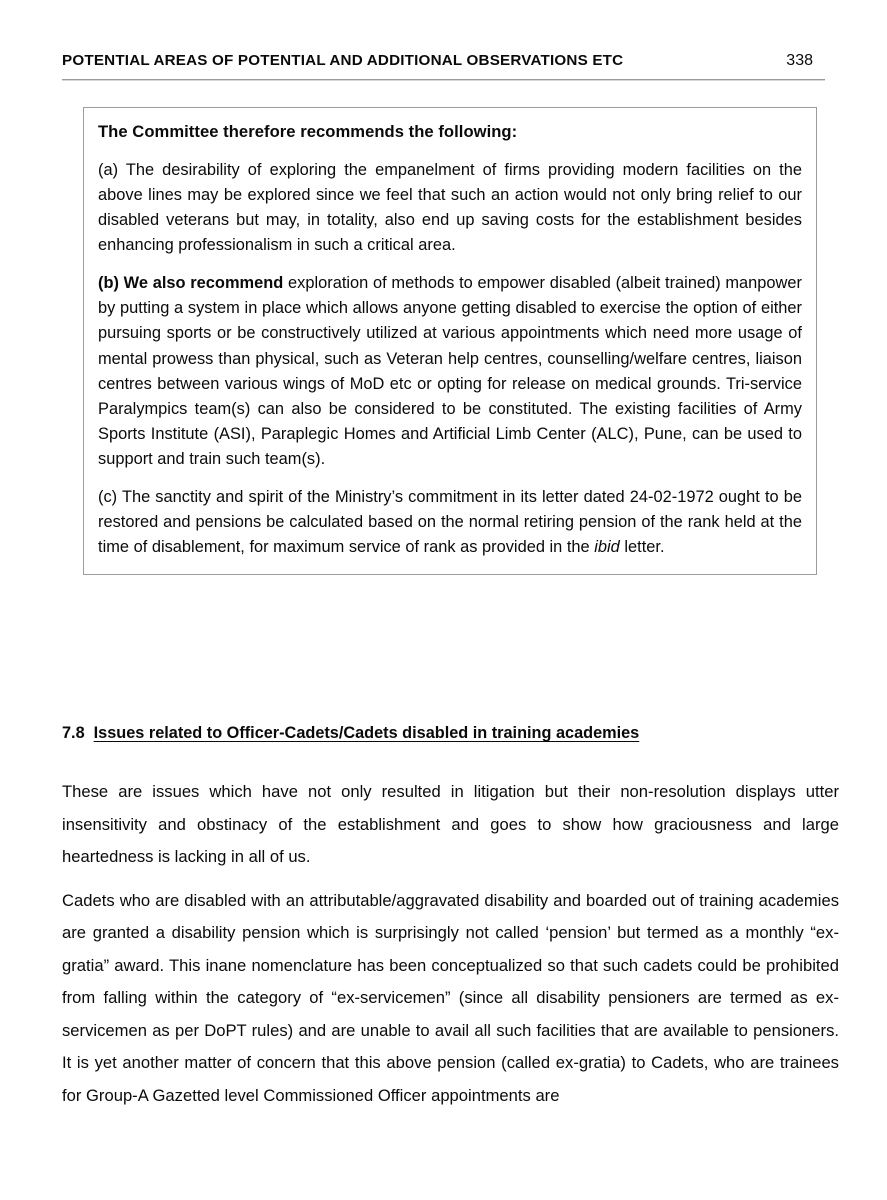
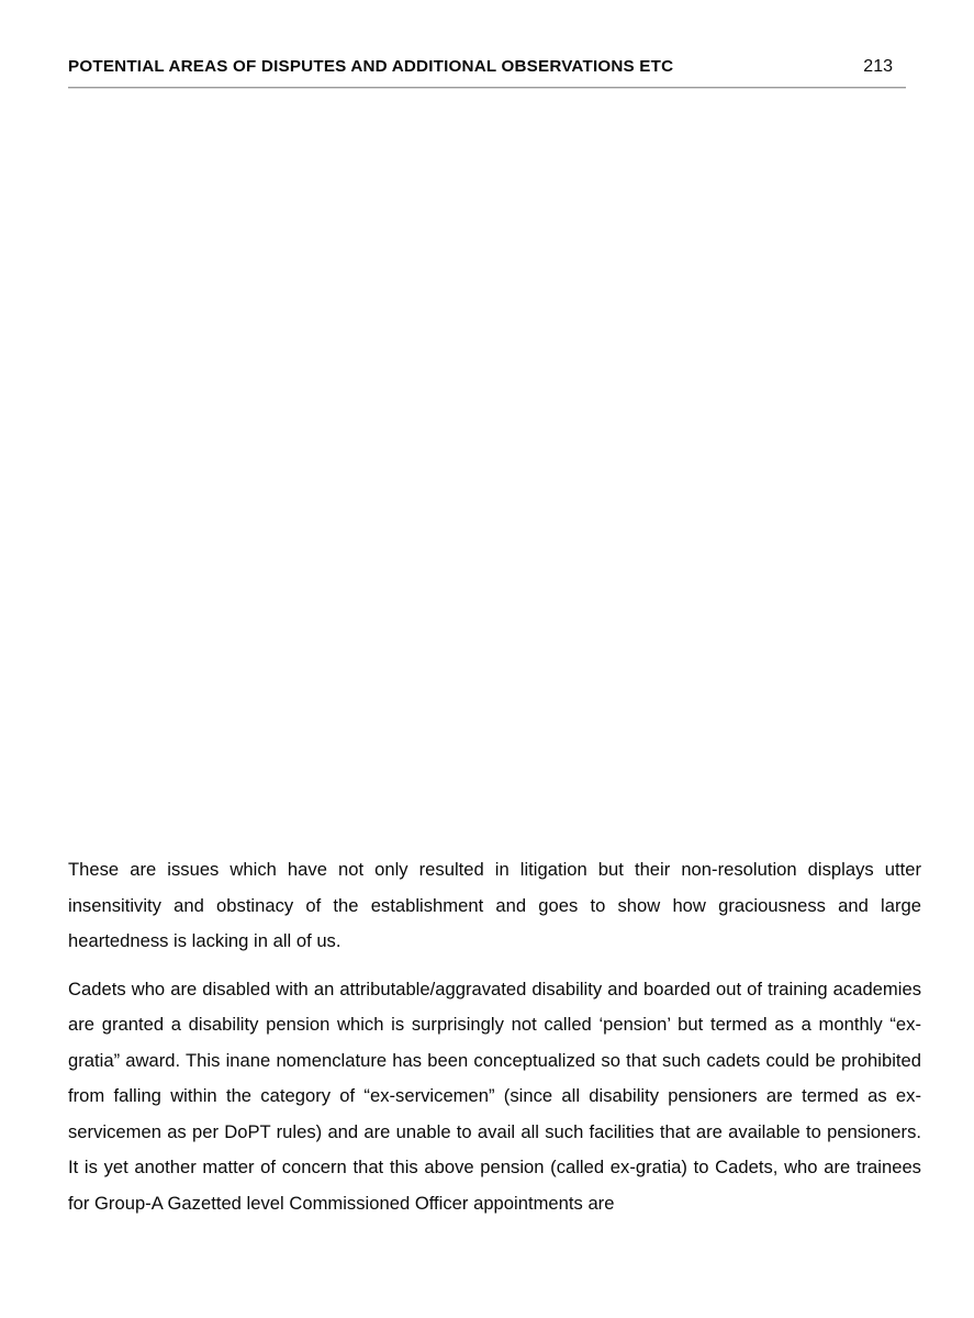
- POTENTIAL AREAS OF POTENTIAL AND ADDITIONAL OBSERVATIONS ETC
+ POTENTIAL AREAS OF DISPUTES AND ADDITIONAL OBSERVATIONS ETC
- 338
+ 213
- The Committee therefore recommends the following:
- (a) The desirability of exploring the empanelment of firms providing modern facilities on the above lines may be explored since we feel that such an action would not only bring relief to our disabled veterans but may, in totality, also end up saving costs for the establishment besides enhancing professionalism in such a critical area.
- (b) We also recommend exploration of methods to empower disabled (albeit trained) manpower by putting a system in place which allows anyone getting disabled to exercise the option of either pursuing sports or be constructively utilized at various appointments which need more usage of mental prowess than physical, such as Veteran help centres, counselling/welfare centres, liaison centres between various wings of MoD etc or opting for release on medical grounds. Tri-service Paralympics team(s) can also be considered to be constituted. The existing facilities of Army Sports Institute (ASI), Paraplegic Homes and Artificial Limb Center (ALC), Pune, can be used to support and train such team(s).
- (c) The sanctity and spirit of the Ministry’s commitment in its letter dated 24-02-1972 ought to be restored and pensions be calculated based on the normal retiring pension of the rank held at the time of disablement, for maximum service of rank as provided in the ibid letter.
- 7.8 Issues related to Officer-Cadets/Cadets disabled in training academies
  These are issues which have not only resulted in litigation but their non-resolution displays utter insensitivity and obstinacy of the establishment and goes to show how graciousness and large heartedness is lacking in all of us.
  Cadets who are disabled with an attributable/aggravated disability and boarded out of training academies are granted a disability pension which is surprisingly not called ‘pension’ but termed as a monthly “ex-gratia” award. This inane nomenclature has been conceptualized so that such cadets could be prohibited from falling within the category of “ex-servicemen” (since all disability pensioners are termed as ex-servicemen as per DoPT rules) and are unable to avail all such facilities that are available to pensioners. It is yet another matter of concern that this above pension (called ex-gratia) to Cadets, who are trainees for Group-A Gazetted level Commissioned Officer appointments are
